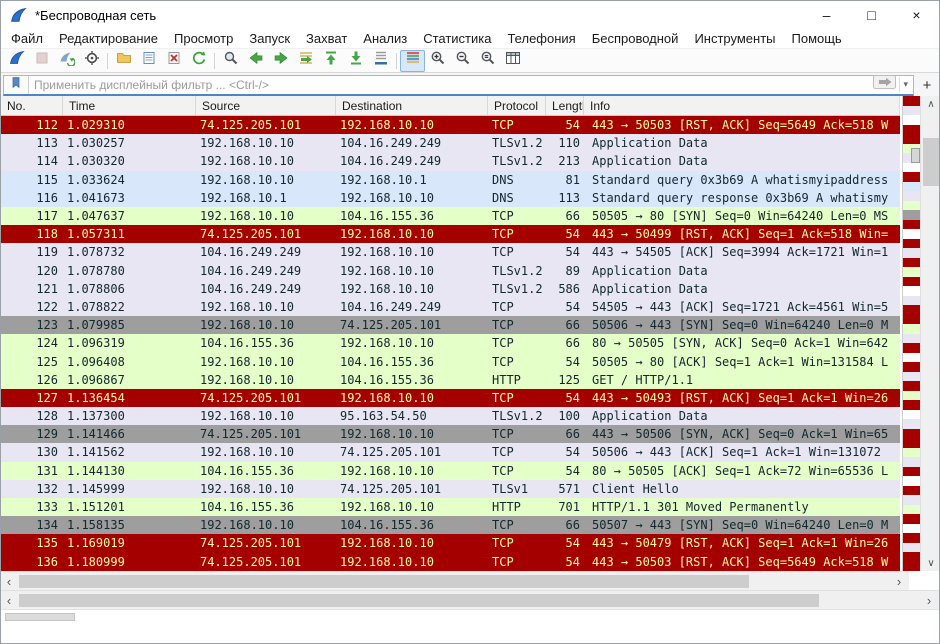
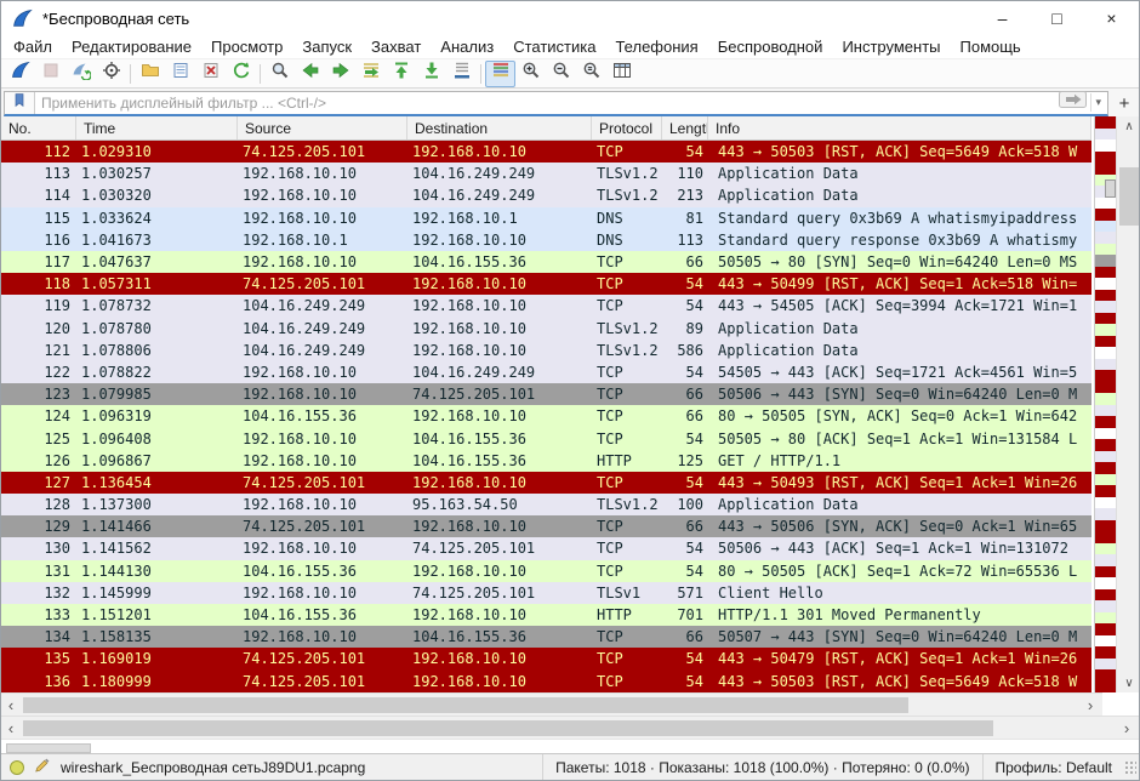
  *Беспроводная сеть
  –
  □
  ×
  Файл
  Редактирование
  Просмотр
  Запуск
  Захват
  Анализ
  Статистика
  Телефония
  Беспроводной
  Инструменты
  Помощь
  Применить дисплейный фильтр ... <Ctrl-/>
  ▾
  +
  No.
  Time
  Source
  Destination
  Protocol
  Lengt
  Info
  112
  1.029310
  74.125.205.101
  192.168.10.10
  TCP
  54
  443 → 50503 [RST, ACK] Seq=5649 Ack=518 W
  113
  1.030257
  192.168.10.10
  104.16.249.249
  TLSv1.2
  110
  Application Data
  114
  1.030320
  192.168.10.10
  104.16.249.249
  TLSv1.2
  213
  Application Data
  115
  1.033624
  192.168.10.10
  192.168.10.1
  DNS
  81
  Standard query 0x3b69 A whatismyipaddress
  116
  1.041673
  192.168.10.1
  192.168.10.10
  DNS
  113
  Standard query response 0x3b69 A whatismy
  117
  1.047637
  192.168.10.10
  104.16.155.36
  TCP
  66
  50505 → 80 [SYN] Seq=0 Win=64240 Len=0 MS
  118
  1.057311
  74.125.205.101
  192.168.10.10
  TCP
  54
  443 → 50499 [RST, ACK] Seq=1 Ack=518 Win=
  119
  1.078732
  104.16.249.249
  192.168.10.10
  TCP
  54
  443 → 54505 [ACK] Seq=3994 Ack=1721 Win=1
  120
  1.078780
  104.16.249.249
  192.168.10.10
  TLSv1.2
  89
  Application Data
  121
  1.078806
  104.16.249.249
  192.168.10.10
  TLSv1.2
  586
  Application Data
  122
  1.078822
  192.168.10.10
  104.16.249.249
  TCP
  54
  54505 → 443 [ACK] Seq=1721 Ack=4561 Win=5
  123
  1.079985
  192.168.10.10
  74.125.205.101
  TCP
  66
  50506 → 443 [SYN] Seq=0 Win=64240 Len=0 M
  124
  1.096319
  104.16.155.36
  192.168.10.10
  TCP
  66
  80 → 50505 [SYN, ACK] Seq=0 Ack=1 Win=642
  125
  1.096408
  192.168.10.10
  104.16.155.36
  TCP
  54
  50505 → 80 [ACK] Seq=1 Ack=1 Win=131584 L
  126
  1.096867
  192.168.10.10
  104.16.155.36
  HTTP
  125
  GET / HTTP/1.1
  127
  1.136454
  74.125.205.101
  192.168.10.10
  TCP
  54
  443 → 50493 [RST, ACK] Seq=1 Ack=1 Win=26
  128
  1.137300
  192.168.10.10
  95.163.54.50
  TLSv1.2
  100
  Application Data
  129
  1.141466
  74.125.205.101
  192.168.10.10
  TCP
  66
  443 → 50506 [SYN, ACK] Seq=0 Ack=1 Win=65
  130
  1.141562
  192.168.10.10
  74.125.205.101
  TCP
  54
  50506 → 443 [ACK] Seq=1 Ack=1 Win=131072
  131
  1.144130
  104.16.155.36
  192.168.10.10
  TCP
  54
  80 → 50505 [ACK] Seq=1 Ack=72 Win=65536 L
  132
  1.145999
  192.168.10.10
  74.125.205.101
  TLSv1
  571
  Client Hello
  133
  1.151201
  104.16.155.36
  192.168.10.10
  HTTP
  701
  HTTP/1.1 301 Moved Permanently
  134
  1.158135
  192.168.10.10
  104.16.155.36
  TCP
  66
  50507 → 443 [SYN] Seq=0 Win=64240 Len=0 M
  135
  1.169019
  74.125.205.101
  192.168.10.10
  TCP
  54
  443 → 50479 [RST, ACK] Seq=1 Ack=1 Win=26
  136
  1.180999
  74.125.205.101
  192.168.10.10
  TCP
  54
  443 → 50503 [RST, ACK] Seq=5649 Ack=518 W
  ∧
  ∨
  ‹
  ›
  ‹
  ›
+ wireshark_Беспроводная сетьJ89DU1.pcapng
+ Пакеты: 1018 · Показаны: 1018 (100.0%) · Потеряно: 0 (0.0%)
+ Профиль: Default
